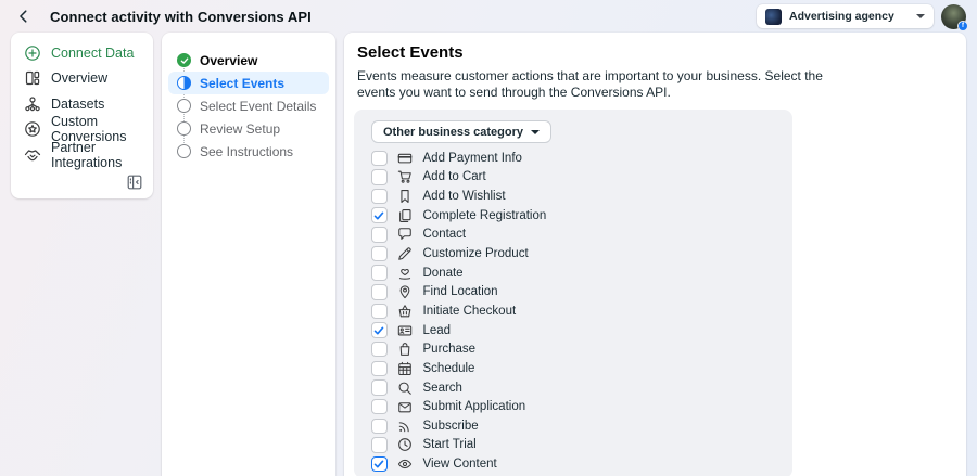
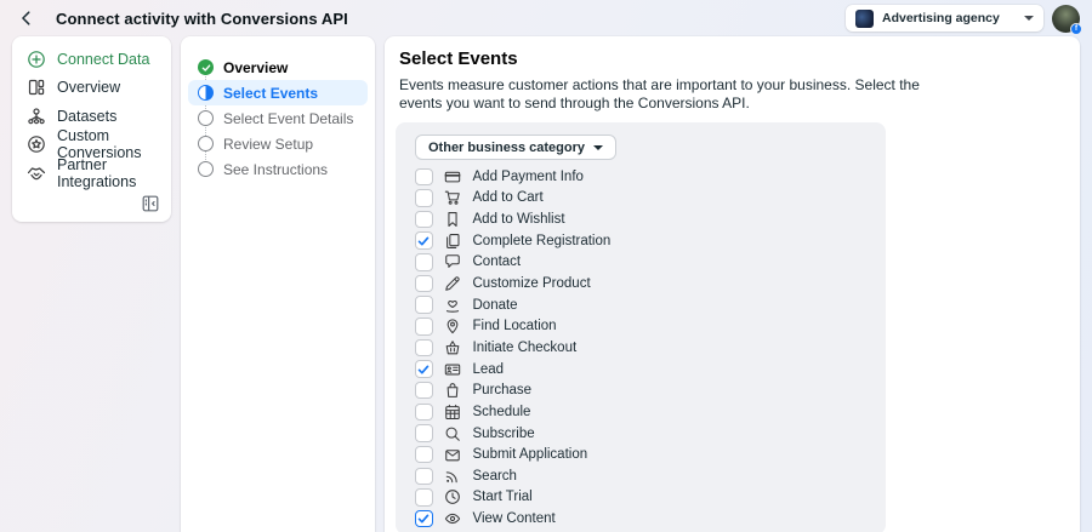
  Connect activity with Conversions API
  Advertising agency
  Connect Data
  Overview
  Datasets
  Custom Conversions
  Partner Integrations
  Overview
  Select Events
  Select Event Details
  Review Setup
  See Instructions
  Select Events
  Events measure customer actions that are important to your business. Select the events you want to send through the Conversions API.
  Other business category
  Add Payment Info
  Add to Cart
  Add to Wishlist
  Complete Registration
  Contact
  Customize Product
  Donate
  Find Location
  Initiate Checkout
  Lead
  Purchase
  Schedule
- Search
+ Subscribe
  Submit Application
- Subscribe
+ Search
  Start Trial
  View Content
